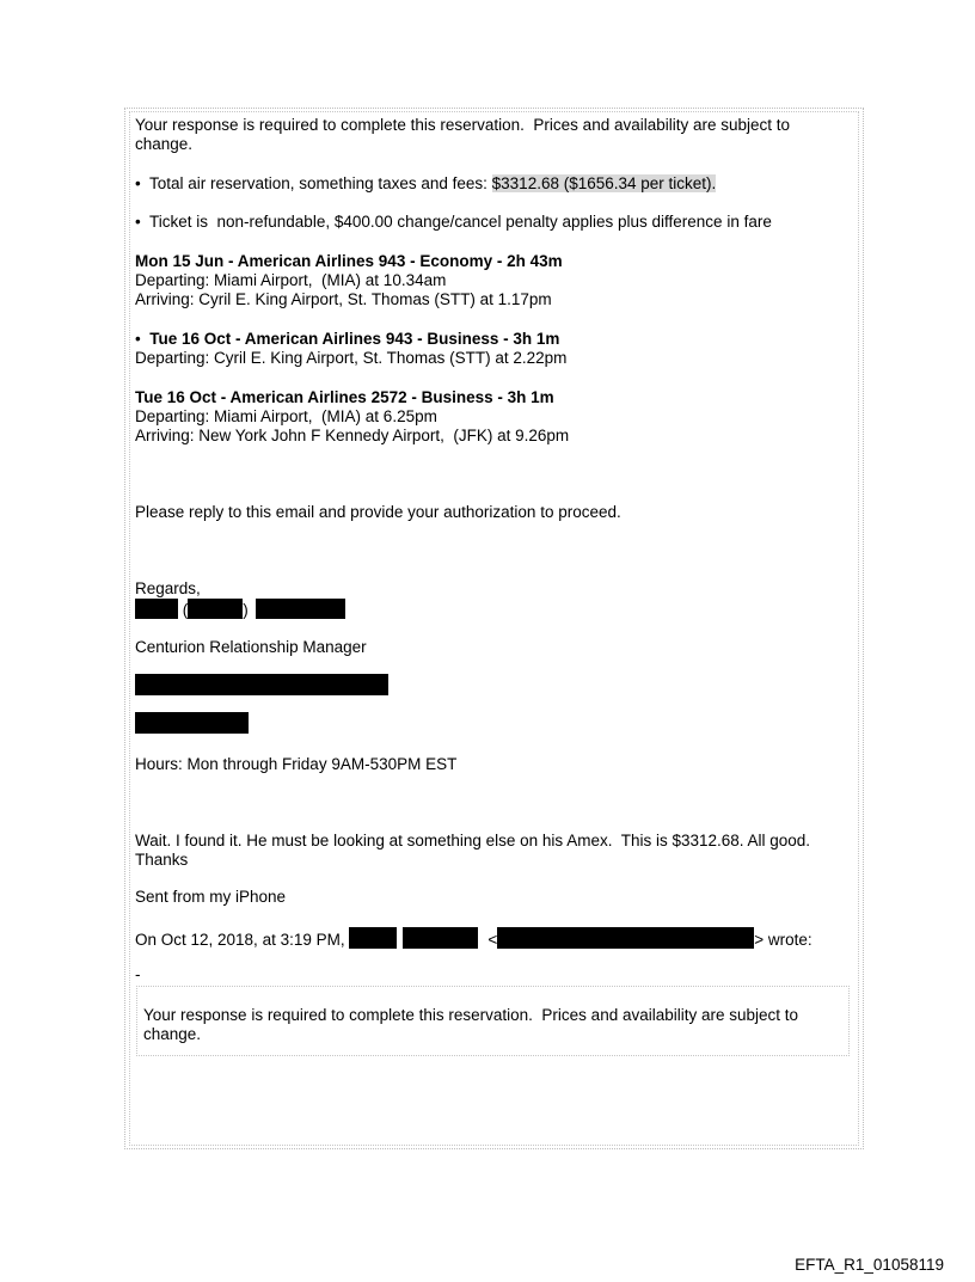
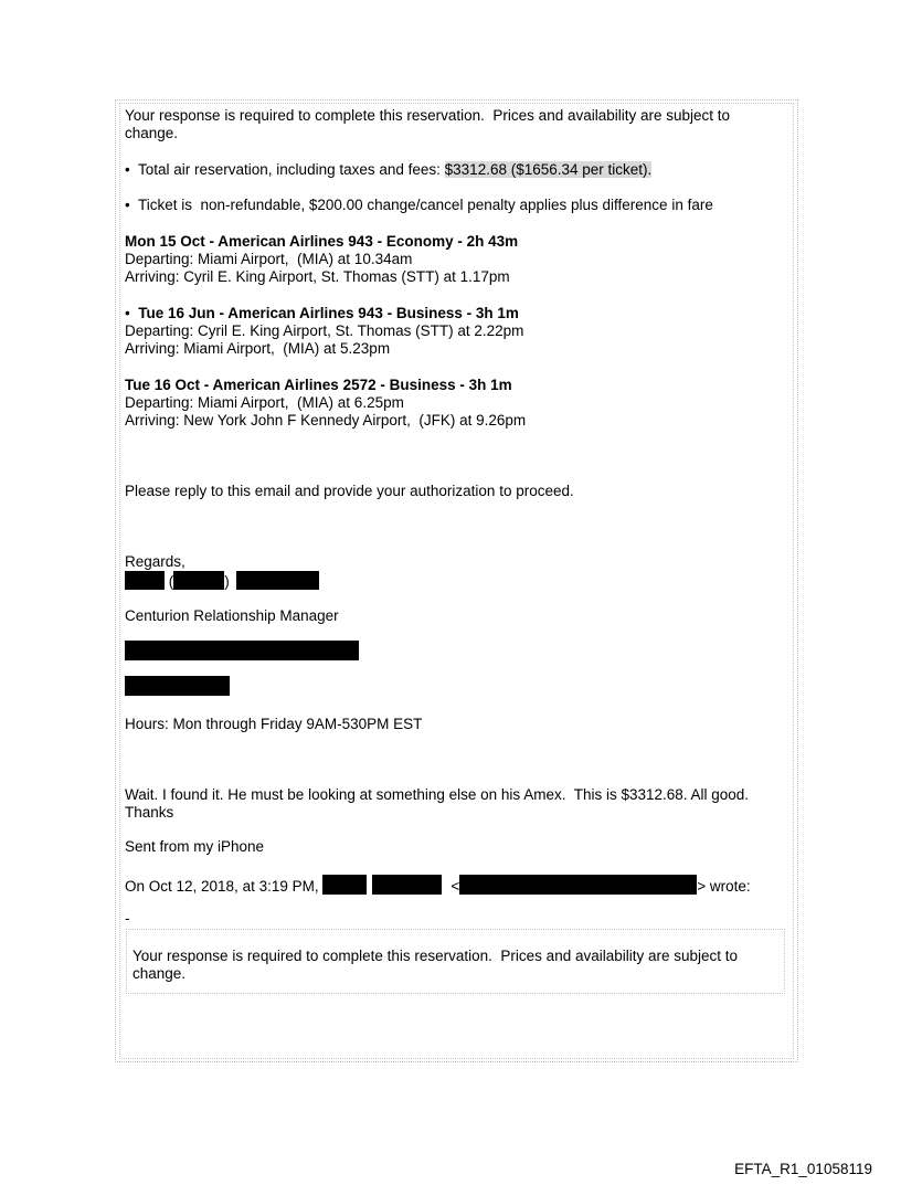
  Your response is required to complete this reservation. Prices and availability are subject to change.
- • Total air reservation, something taxes and fees: $3312.68 ($1656.34 per ticket).
+ • Total air reservation, including taxes and fees: $3312.68 ($1656.34 per ticket).
- • Ticket is non-refundable, $400.00 change/cancel penalty applies plus difference in fare
+ • Ticket is non-refundable, $200.00 change/cancel penalty applies plus difference in fare
- Mon 15 Jun - American Airlines 943 - Economy - 2h 43m
+ Mon 15 Oct - American Airlines 943 - Economy - 2h 43m
  Departing: Miami Airport, (MIA) at 10.34am
  Arriving: Cyril E. King Airport, St. Thomas (STT) at 1.17pm
- • Tue 16 Oct - American Airlines 943 - Business - 3h 1m
+ • Tue 16 Jun - American Airlines 943 - Business - 3h 1m
  Departing: Cyril E. King Airport, St. Thomas (STT) at 2.22pm
+ Arriving: Miami Airport, (MIA) at 5.23pm
  Tue 16 Oct - American Airlines 2572 - Business - 3h 1m
  Departing: Miami Airport, (MIA) at 6.25pm
  Arriving: New York John F Kennedy Airport, (JFK) at 9.26pm
  Please reply to this email and provide your authorization to proceed.
  Regards,
  ( )
  Centurion Relationship Manager
  Hours: Mon through Friday 9AM-530PM EST
  Wait. I found it. He must be looking at something else on his Amex. This is $3312.68. All good. Thanks
  Sent from my iPhone
  On Oct 12, 2018, at 3:19 PM, < > wrote:
  -
  Your response is required to complete this reservation. Prices and availability are subject to change.
  EFTA_R1_01058119
